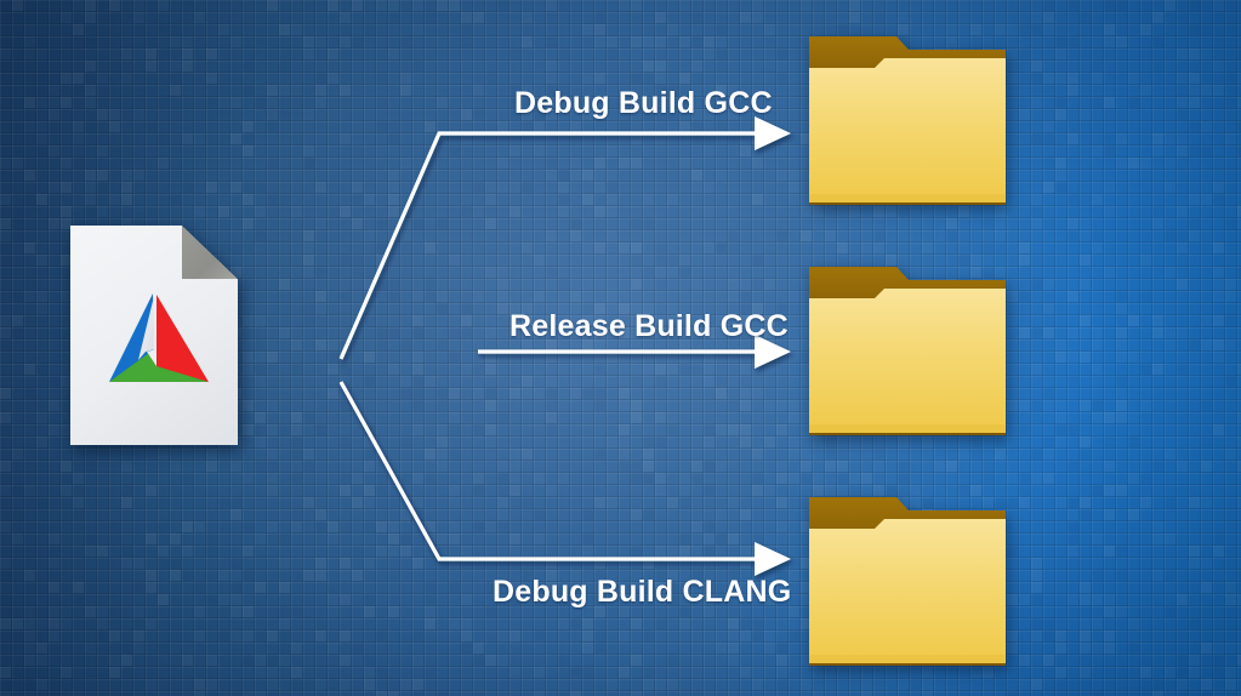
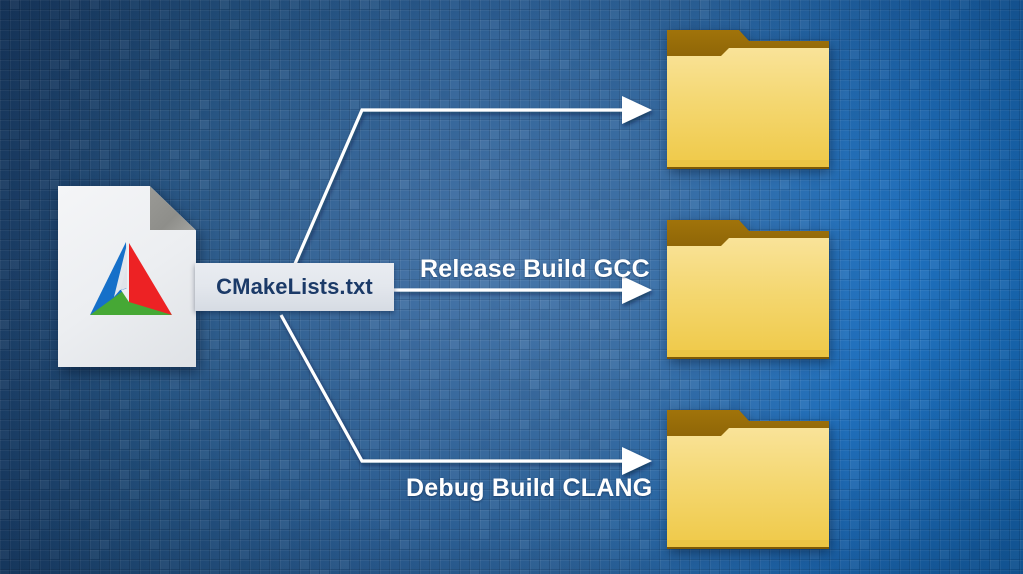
- Debug Build GCC
  Release Build GCC
  Debug Build CLANG
+ CMakeLists.txt
